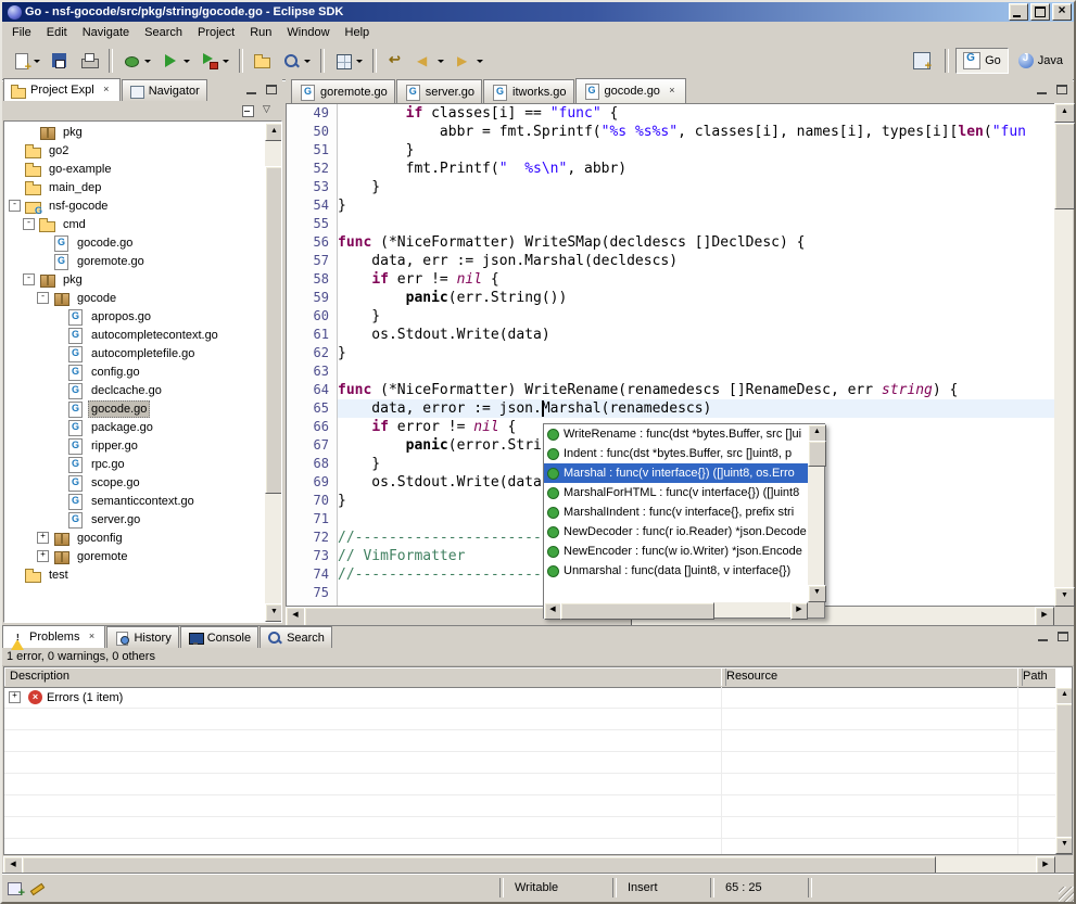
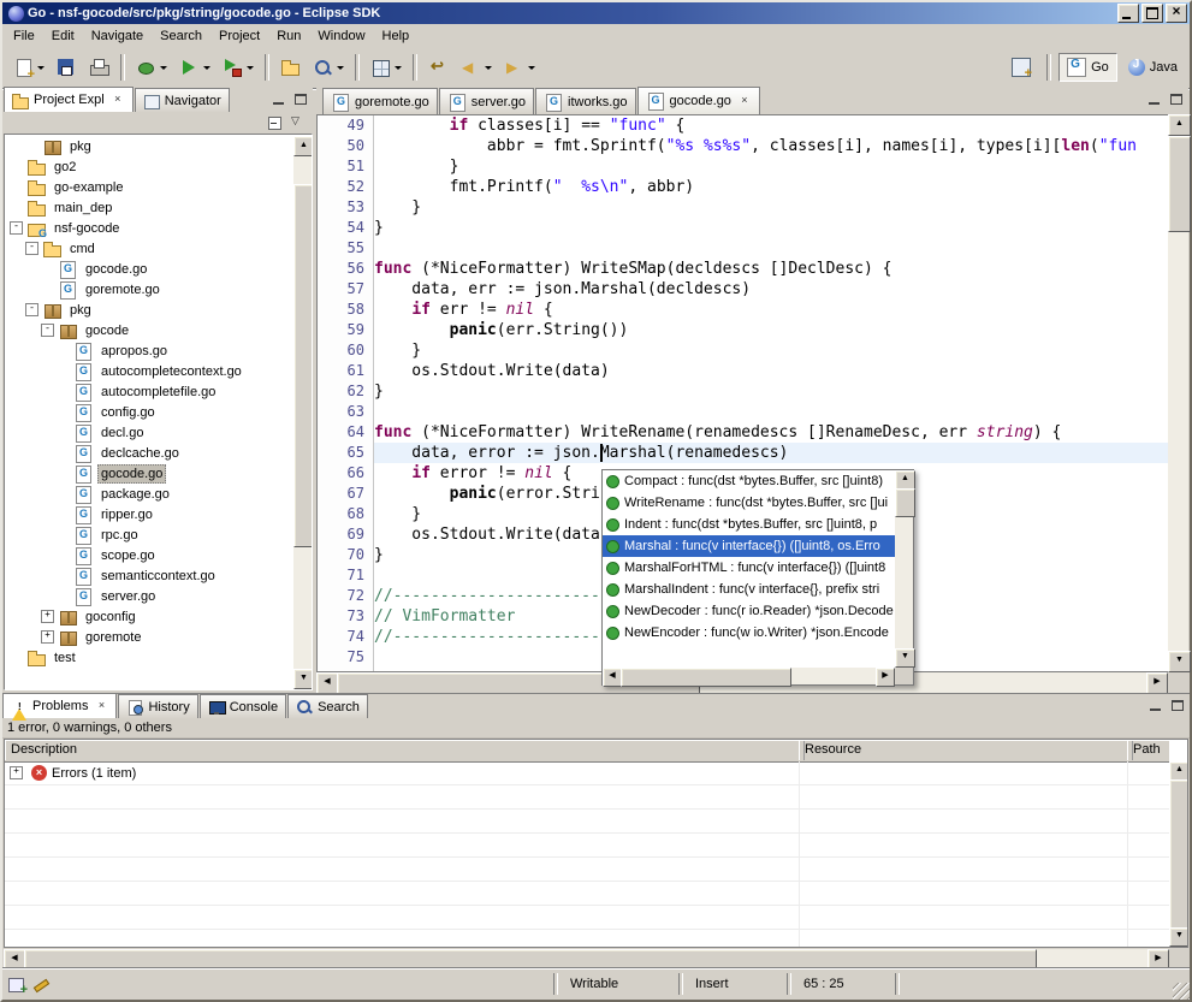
  Go - nsf-gocode/src/pkg/string/gocode.go - Eclipse SDK
  File
  Edit
  Navigate
  Search
  Project
  Run
  Window
  Help
  Go
  Java
  Project Expl
  ×
  Navigator
  pkg
  go2
  go-example
  main_dep
  -
  nsf-gocode
  -
  cmd
  gocode.go
  goremote.go
  -
  pkg
  -
  gocode
  apropos.go
  autocompletecontext.go
  autocompletefile.go
  config.go
+ decl.go
  declcache.go
  gocode.go
  package.go
  ripper.go
  rpc.go
  scope.go
  semanticcontext.go
  server.go
  +
  goconfig
  +
  goremote
  test
  goremote.go
  server.go
  itworks.go
  gocode.go
  ×
  49
  50
  51
  52
  53
  54
  55
  56
  57
  58
  59
  60
  61
  62
  63
  64
  65
  66
  67
  68
  69
  70
  71
  72
  73
  74
  75
  if classes[i] == "func" {
  abbr = fmt.Sprintf("%s %s%s", classes[i], names[i], types[i][len("fun
  }
  fmt.Printf(" %s\n", abbr)
  }
  }
  func (*NiceFormatter) WriteSMap(decldescs []DeclDesc) {
  data, err := json.Marshal(decldescs)
  if err != nil {
  panic(err.String())
  }
  os.Stdout.Write(data)
  }
  func (*NiceFormatter) WriteRename(renamedescs []RenameDesc, err string) {
  data, error := json.Marshal(renamedescs)
  if error != nil {
  panic(error.Stri
  }
  os.Stdout.Write(data
  }
  //----------------------
  // VimFormatter
  //----------------------
+ Compact : func(dst *bytes.Buffer, src []uint8)
  WriteRename : func(dst *bytes.Buffer, src []ui
  Indent : func(dst *bytes.Buffer, src []uint8, p
  Marshal : func(v interface{}) ([]uint8, os.Erro
  MarshalForHTML : func(v interface{}) ([]uint8
  MarshalIndent : func(v interface{}, prefix stri
  NewDecoder : func(r io.Reader) *json.Decode
  NewEncoder : func(w io.Writer) *json.Encode
- Unmarshal : func(data []uint8, v interface{})
  Problems
  ×
  History
  Console
  Search
  1 error, 0 warnings, 0 others
  Description
  Resource
  Path
  +
  ×
  Errors (1 item)
  Writable
  Insert
  65 : 25
